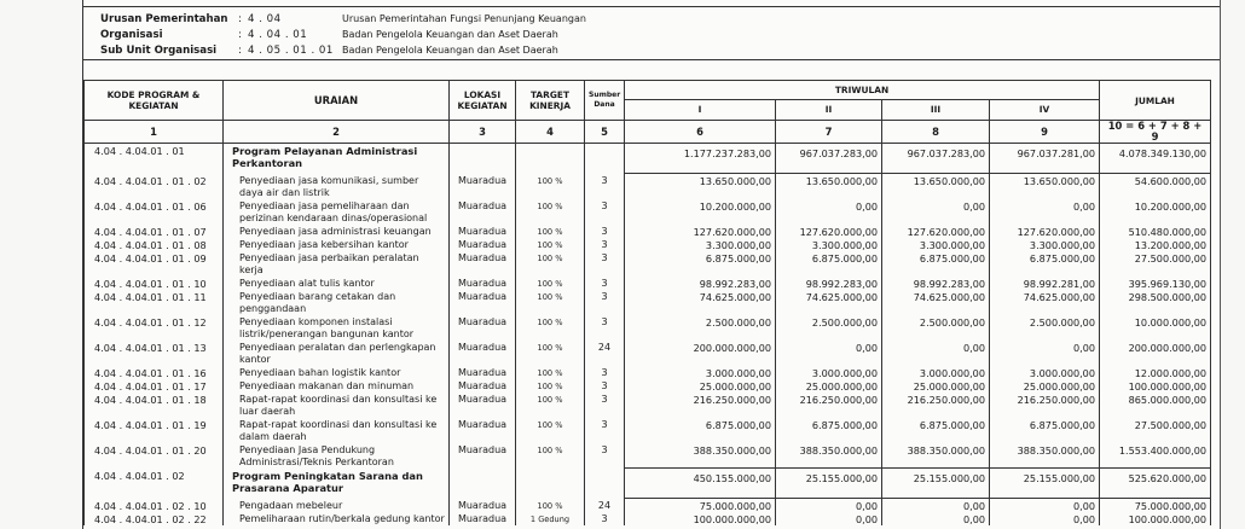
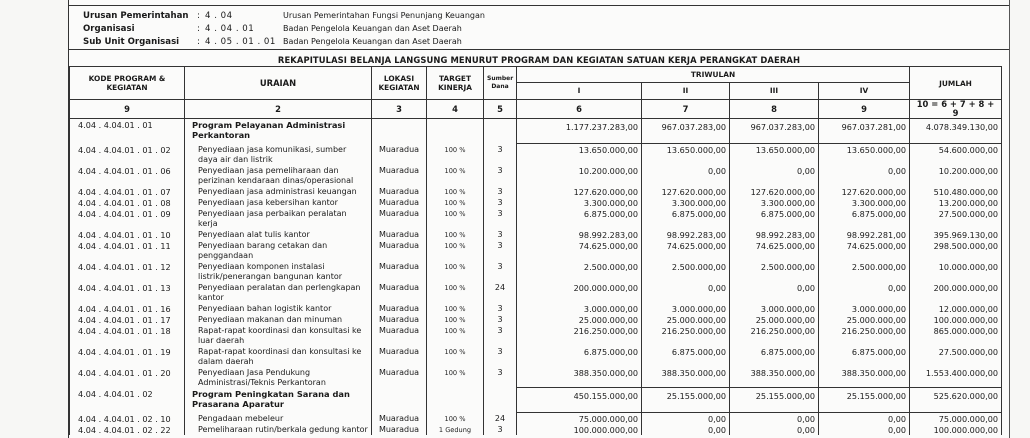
  Urusan Pemerintahan
  :
  4 . 04
  Urusan Pemerintahan Fungsi Penunjang Keuangan
  Organisasi
  :
  4 . 04 . 01
  Badan Pengelola Keuangan dan Aset Daerah
  Sub Unit Organisasi
  :
  4 . 05 . 01 . 01
  Badan Pengelola Keuangan dan Aset Daerah
+ REKAPITULASI BELANJA LANGSUNG MENURUT PROGRAM DAN KEGIATAN SATUAN KERJA PERANGKAT DAERAH
  KODE PROGRAM & KEGIATAN	URAIAN	LOKASI KEGIATAN	TARGET KINERJA		TRIWULAN	JUMLAH
  I	II	III	IV
- 1	2	3	4	5	6	7	8	9	10 = 6 + 7 + 8 + 9
+ 9	2	3	4	5	6	7	8	9	10 = 6 + 7 + 8 + 9
  4.04 . 4.04.01 . 01	Program Pelayanan Administrasi Perkantoran				1.177.237.283,00	967.037.283,00	967.037.283,00	967.037.281,00	4.078.349.130,00
  4.04 . 4.04.01 . 01 . 02	Penyediaan jasa komunikasi, sumber daya air dan listrik	Muaradua	100 %	3	13.650.000,00	13.650.000,00	13.650.000,00	13.650.000,00	54.600.000,00
  4.04 . 4.04.01 . 01 . 06	Penyediaan jasa pemeliharaan dan perizinan kendaraan dinas/operasional	Muaradua	100 %	3	10.200.000,00	0,00	0,00	0,00	10.200.000,00
  4.04 . 4.04.01 . 01 . 07	Penyediaan jasa administrasi keuangan	Muaradua	100 %	3	127.620.000,00	127.620.000,00	127.620.000,00	127.620.000,00	510.480.000,00
  4.04 . 4.04.01 . 01 . 08	Penyediaan jasa kebersihan kantor	Muaradua	100 %	3	3.300.000,00	3.300.000,00	3.300.000,00	3.300.000,00	13.200.000,00
  4.04 . 4.04.01 . 01 . 09	Penyediaan jasa perbaikan peralatan kerja	Muaradua	100 %	3	6.875.000,00	6.875.000,00	6.875.000,00	6.875.000,00	27.500.000,00
  4.04 . 4.04.01 . 01 . 10	Penyediaan alat tulis kantor	Muaradua	100 %	3	98.992.283,00	98.992.283,00	98.992.283,00	98.992.281,00	395.969.130,00
  4.04 . 4.04.01 . 01 . 11	Penyediaan barang cetakan dan penggandaan	Muaradua	100 %	3	74.625.000,00	74.625.000,00	74.625.000,00	74.625.000,00	298.500.000,00
  4.04 . 4.04.01 . 01 . 12	Penyediaan komponen instalasi listrik/penerangan bangunan kantor	Muaradua	100 %	3	2.500.000,00	2.500.000,00	2.500.000,00	2.500.000,00	10.000.000,00
  4.04 . 4.04.01 . 01 . 13	Penyediaan peralatan dan perlengkapan kantor	Muaradua	100 %	24	200.000.000,00	0,00	0,00	0,00	200.000.000,00
  4.04 . 4.04.01 . 01 . 16	Penyediaan bahan logistik kantor	Muaradua	100 %	3	3.000.000,00	3.000.000,00	3.000.000,00	3.000.000,00	12.000.000,00
  4.04 . 4.04.01 . 01 . 17	Penyediaan makanan dan minuman	Muaradua	100 %	3	25.000.000,00	25.000.000,00	25.000.000,00	25.000.000,00	100.000.000,00
  4.04 . 4.04.01 . 01 . 18	Rapat-rapat koordinasi dan konsultasi ke luar daerah	Muaradua	100 %	3	216.250.000,00	216.250.000,00	216.250.000,00	216.250.000,00	865.000.000,00
  4.04 . 4.04.01 . 01 . 19	Rapat-rapat koordinasi dan konsultasi ke dalam daerah	Muaradua	100 %	3	6.875.000,00	6.875.000,00	6.875.000,00	6.875.000,00	27.500.000,00
  4.04 . 4.04.01 . 01 . 20	Penyediaan Jasa Pendukung Administrasi/Teknis Perkantoran	Muaradua	100 %	3	388.350.000,00	388.350.000,00	388.350.000,00	388.350.000,00	1.553.400.000,00
  4.04 . 4.04.01 . 02	Program Peningkatan Sarana dan Prasarana Aparatur				450.155.000,00	25.155.000,00	25.155.000,00	25.155.000,00	525.620.000,00
  4.04 . 4.04.01 . 02 . 10	Pengadaan mebeleur	Muaradua	100 %	24	75.000.000,00	0,00	0,00	0,00	75.000.000,00
  4.04 . 4.04.01 . 02 . 22	Pemeliharaan rutin/berkala gedung kantor	Muaradua	1 Gedung	3	100.000.000,00	0,00	0,00	0,00	100.000.000,00
